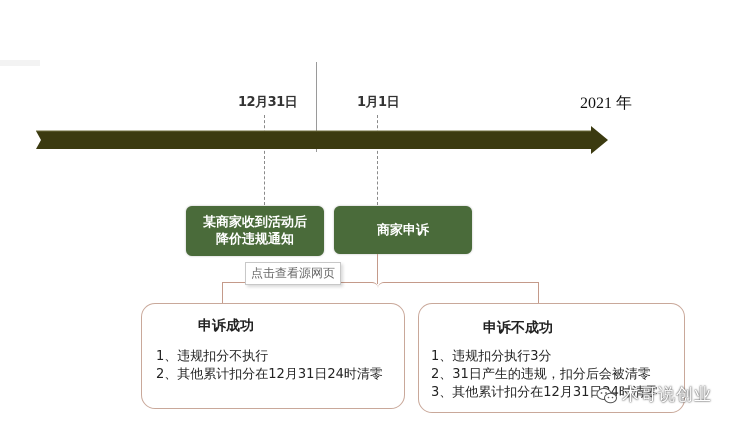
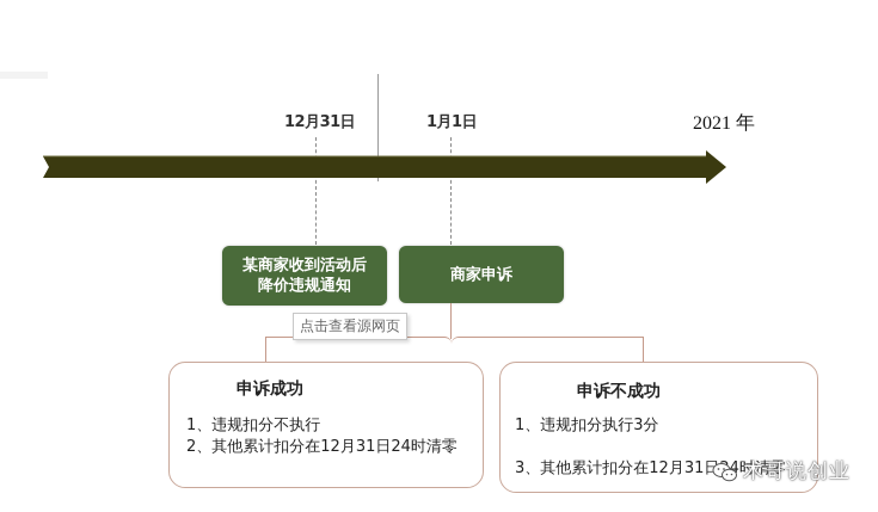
  12月31日
  1月1日
  2021 年
  某商家收到活动后
  降价违规通知
  商家申诉
  点击查看源网页
  申诉成功
  1、违规扣分不执行
  2、其他累计扣分在12月31日24时清零
  申诉不成功
  1、违规扣分执行3分
- 2、31日产生的违规，扣分后会被清零
  3、其他累计扣分在12月31日4时清零
  木哥说创业
